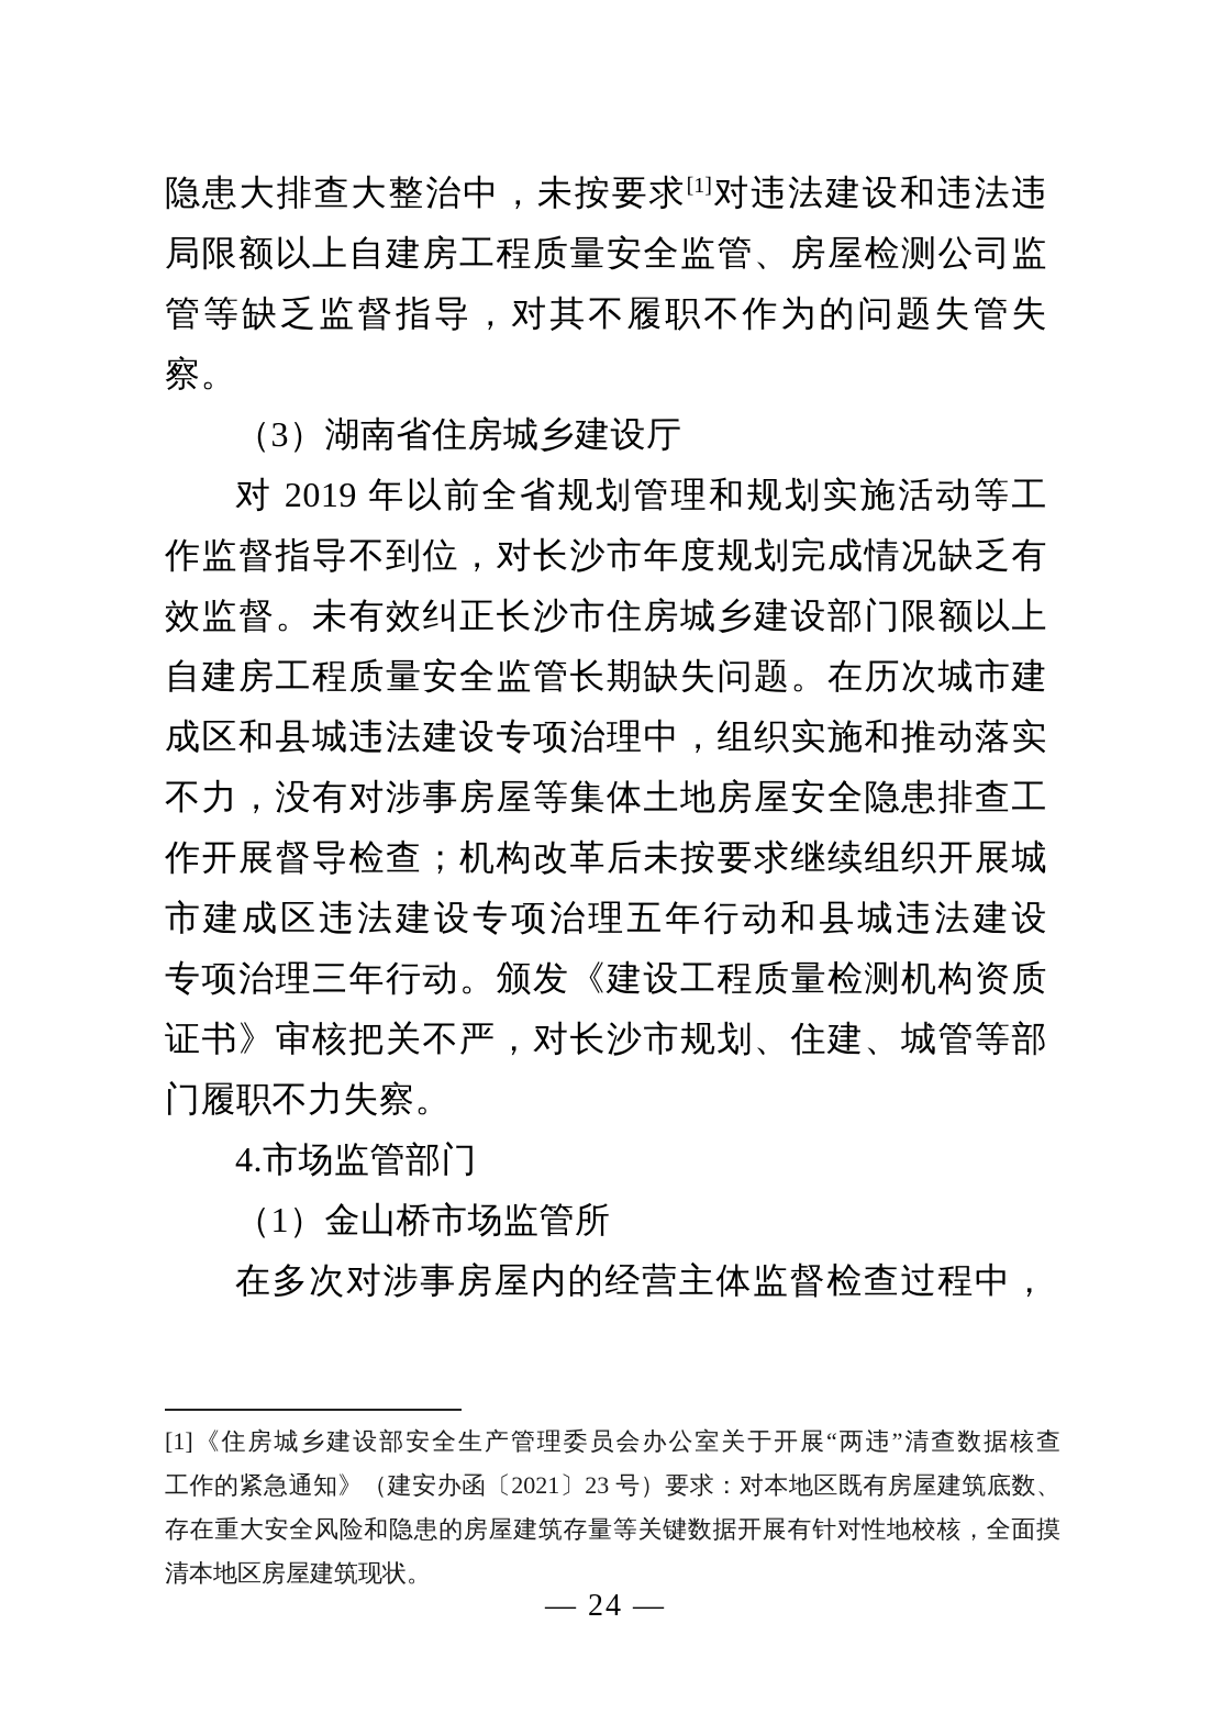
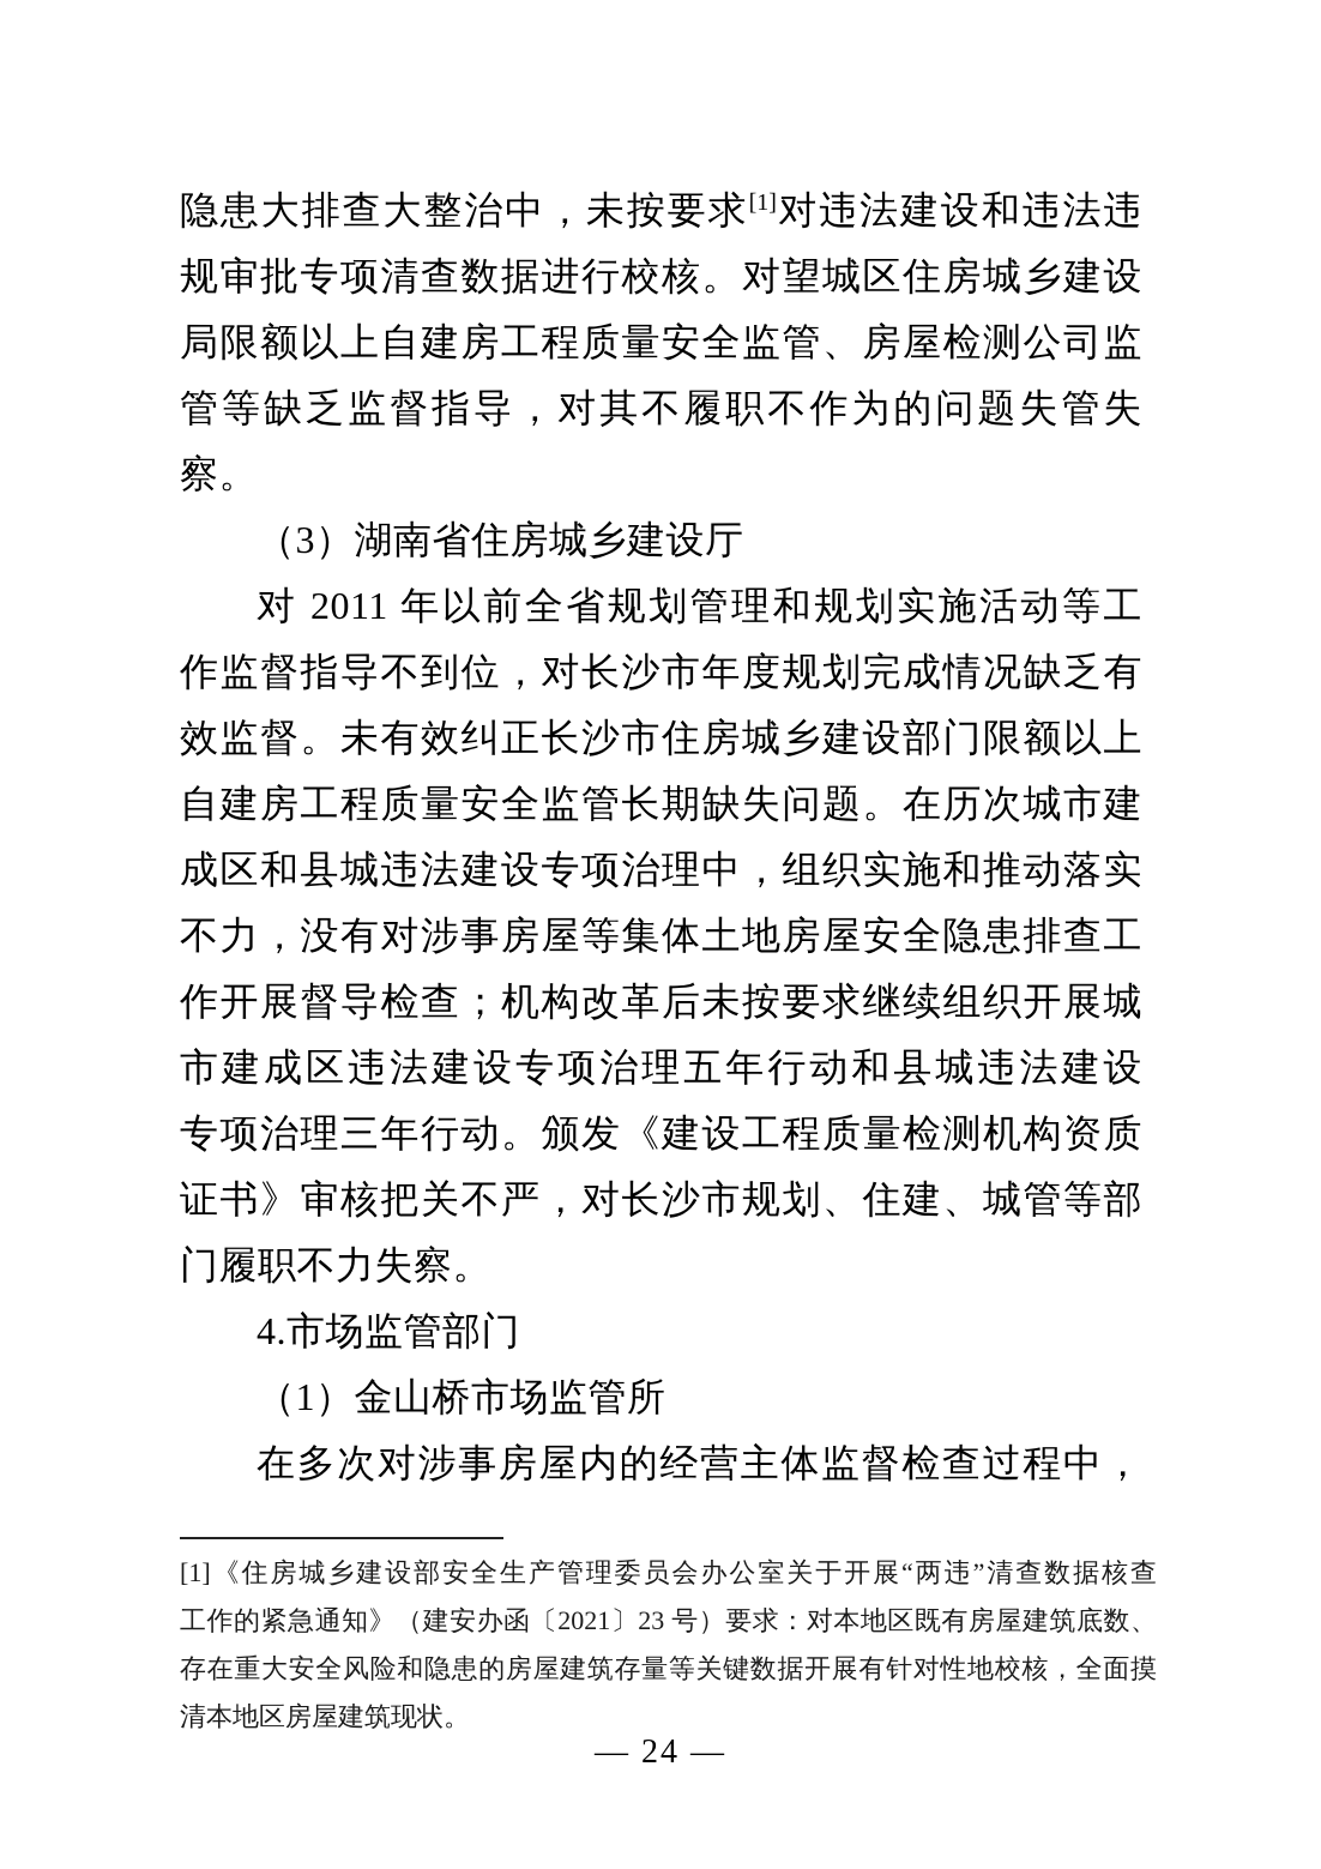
  隐患大排查大整治中，未按要求[1]对违法建设和违法违
+ 规审批专项清查数据进行校核。对望城区住房城乡建设
  局限额以上自建房工程质量安全监管、房屋检测公司监
  管等缺乏监督指导，对其不履职不作为的问题失管失
  察。
  （3）湖南省住房城乡建设厅
- 对 2019 年以前全省规划管理和规划实施活动等工
+ 对 2011 年以前全省规划管理和规划实施活动等工
  作监督指导不到位，对长沙市年度规划完成情况缺乏有
  效监督。未有效纠正长沙市住房城乡建设部门限额以上
  自建房工程质量安全监管长期缺失问题。在历次城市建
  成区和县城违法建设专项治理中，组织实施和推动落实
  不力，没有对涉事房屋等集体土地房屋安全隐患排查工
  作开展督导检查；机构改革后未按要求继续组织开展城
  市建成区违法建设专项治理五年行动和县城违法建设
  专项治理三年行动。颁发《建设工程质量检测机构资质
  证书》审核把关不严，对长沙市规划、住建、城管等部
  门履职不力失察。
  4.市场监管部门
  （1）金山桥市场监管所
  在多次对涉事房屋内的经营主体监督检查过程中，
  [1]《住房城乡建设部安全生产管理委员会办公室关于开展“两违”清查数据核查
  工作的紧急通知》（建安办函〔2021〕23 号）要求：对本地区既有房屋建筑底数、
  存在重大安全风险和隐患的房屋建筑存量等关键数据开展有针对性地校核，全面摸
  清本地区房屋建筑现状。
  — 24 —
